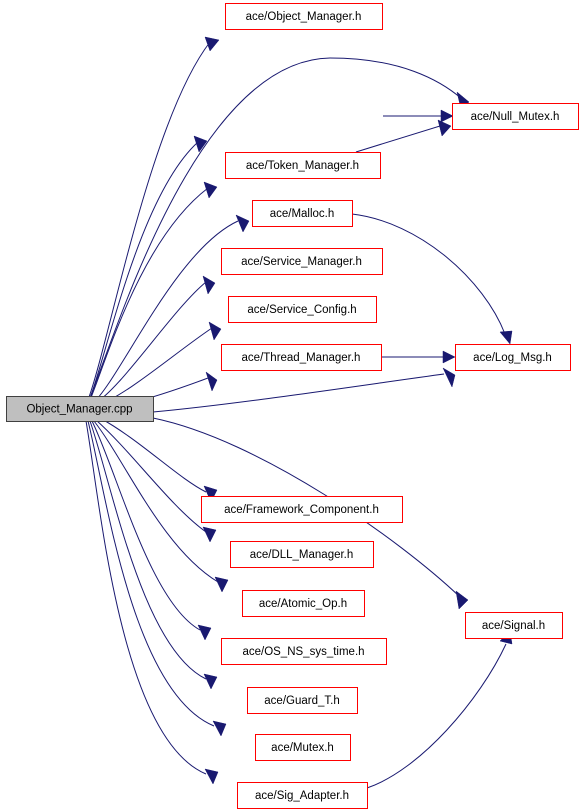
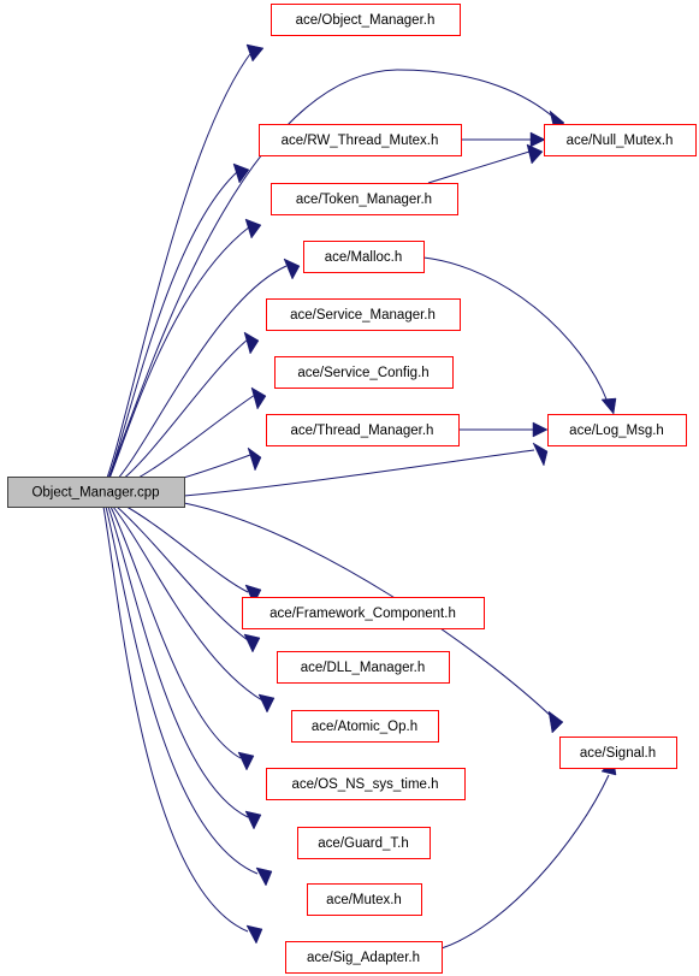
  Object_Manager.cpp
  ace/Object_Manager.h
+ ace/RW_Thread_Mutex.h
  ace/Null_Mutex.h
  ace/Token_Manager.h
  ace/Malloc.h
  ace/Service_Manager.h
  ace/Service_Config.h
  ace/Thread_Manager.h
  ace/Log_Msg.h
  ace/Framework_Component.h
  ace/DLL_Manager.h
  ace/Atomic_Op.h
  ace/Signal.h
  ace/OS_NS_sys_time.h
  ace/Guard_T.h
  ace/Mutex.h
  ace/Sig_Adapter.h
